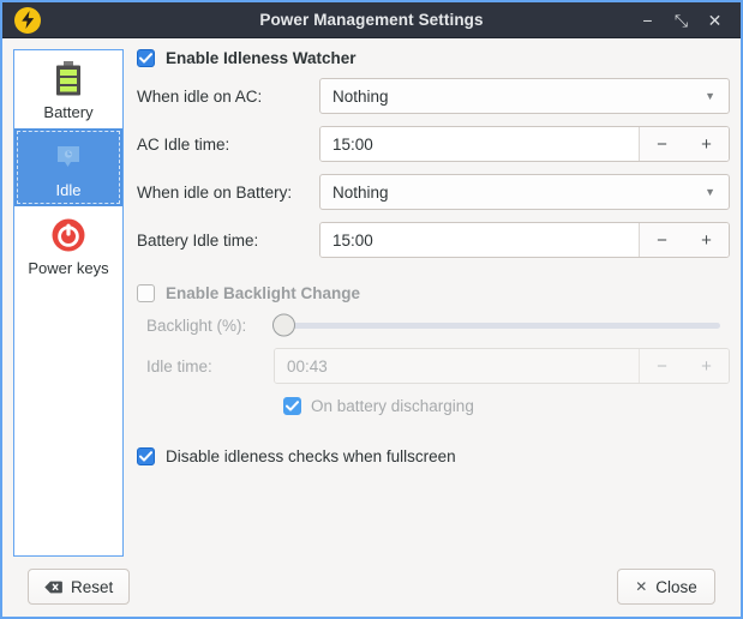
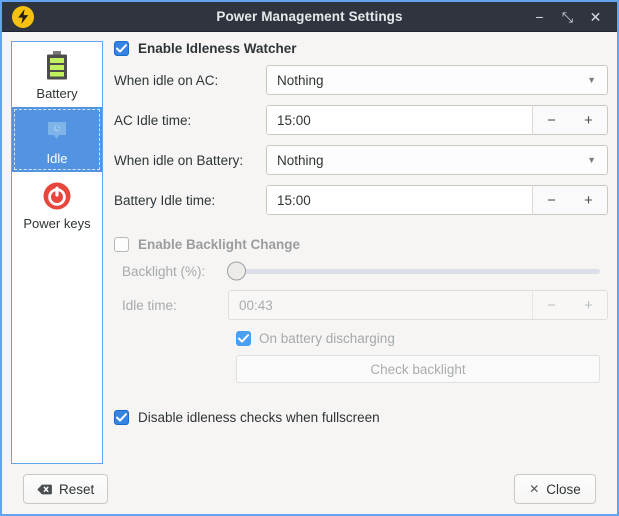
  Power Management Settings
  −
  ⤡
  ✕
  Battery
  Idle
  Power keys
  Enable Idleness Watcher
  When idle on AC:
  Nothing
  ▼
  AC Idle time:
  15:00
  −
  +
  When idle on Battery:
  Nothing
  ▼
  Battery Idle time:
  15:00
  −
  +
  Enable Backlight Change
  Backlight (%):
  Idle time:
  00:43
  −
  +
  On battery discharging
+ Check backlight
  Disable idleness checks when fullscreen
  Reset
  ✕
  Close
